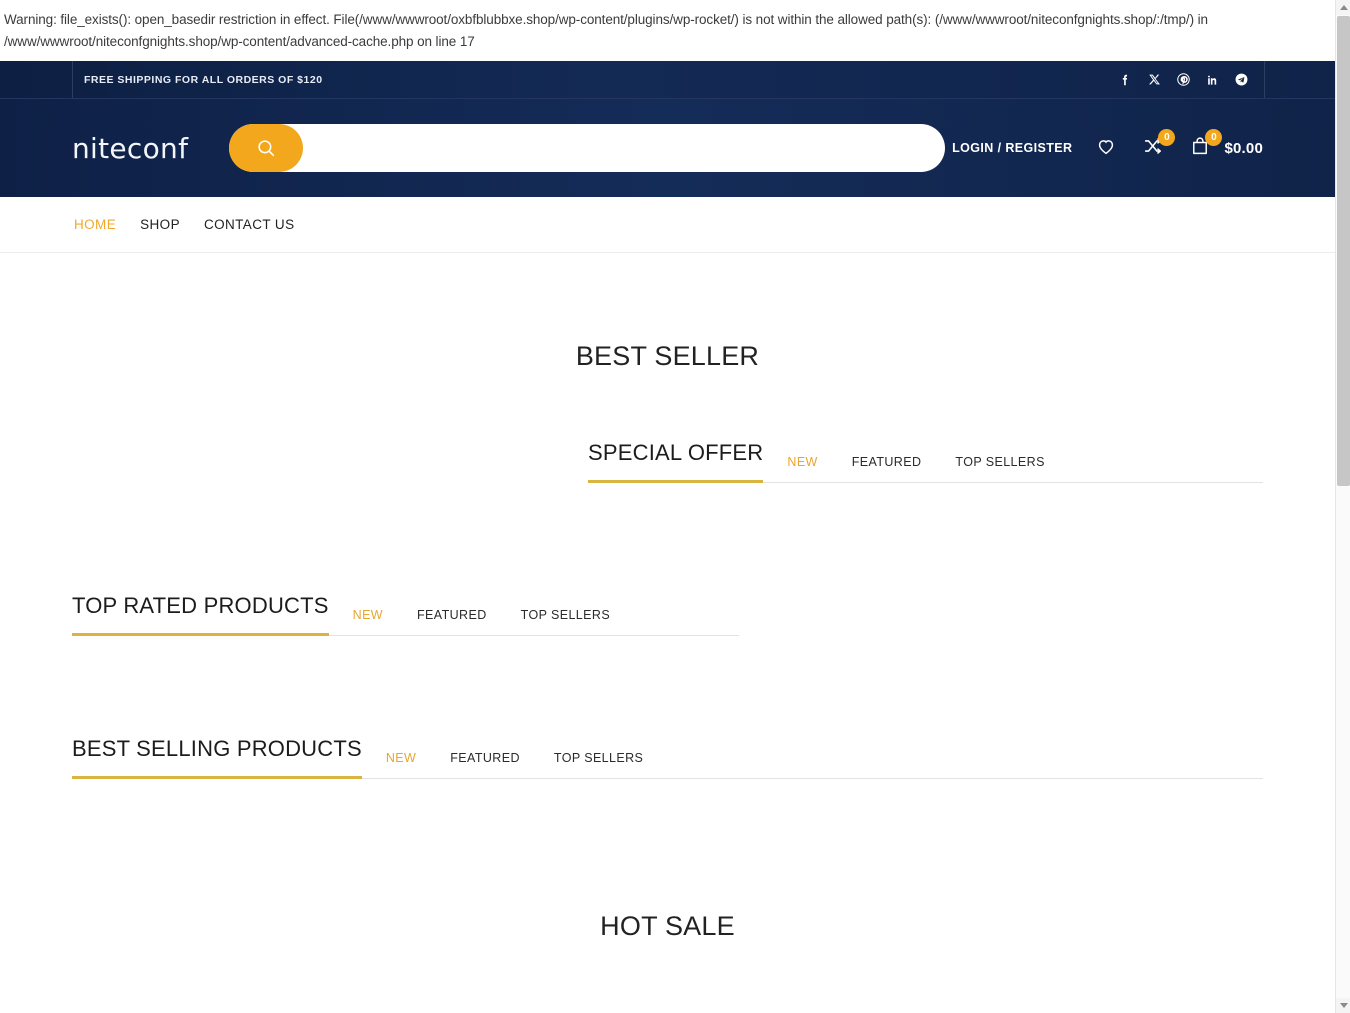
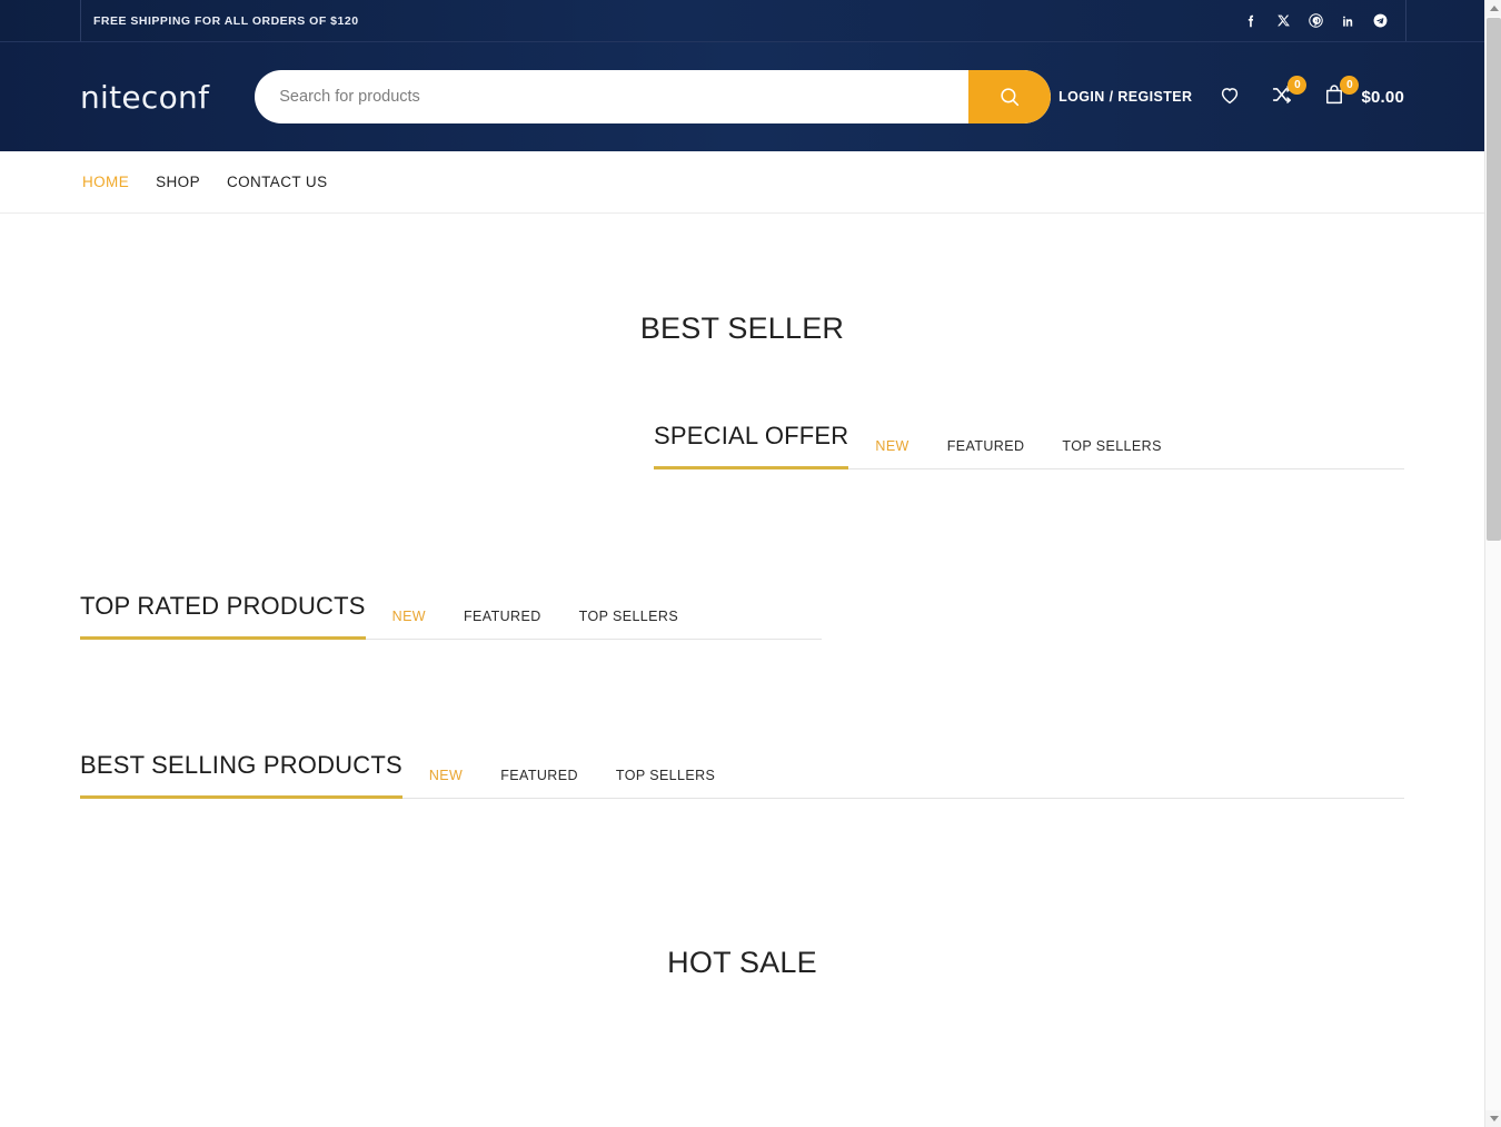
- Warning: file_exists(): open_basedir restriction in effect. File(/www/wwwroot/oxbfblubbxe.shop/wp-content/plugins/wp-rocket/) is not within the allowed path(s): (/www/wwwroot/niteconfgnights.shop/:/tmp/) in
- /www/wwwroot/niteconfgnights.shop/wp-content/advanced-cache.php on line 17
  FREE SHIPPING FOR ALL ORDERS OF $120
  niteconf
+ Search for products
  LOGIN / REGISTER
  0
  0
  $0.00
  HOME
  SHOP
  CONTACT US
  BEST SELLER
  SPECIAL OFFER
  NEW
  FEATURED
  TOP SELLERS
  TOP RATED PRODUCTS
  NEW
  FEATURED
  TOP SELLERS
  BEST SELLING PRODUCTS
  NEW
  FEATURED
  TOP SELLERS
  HOT SALE
